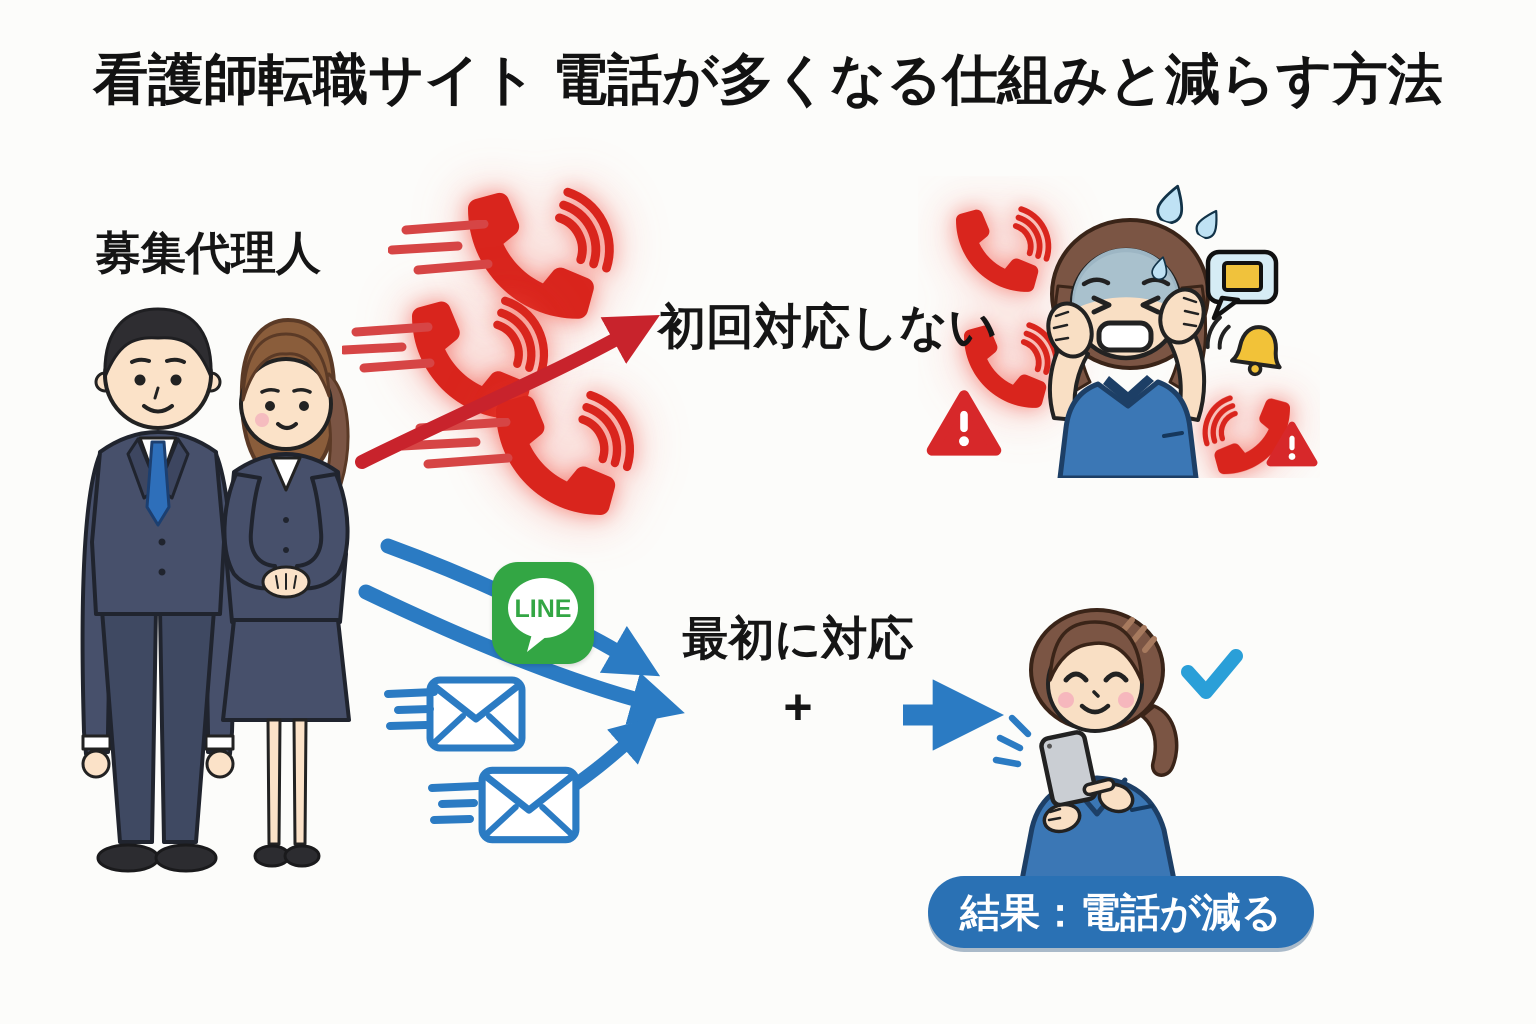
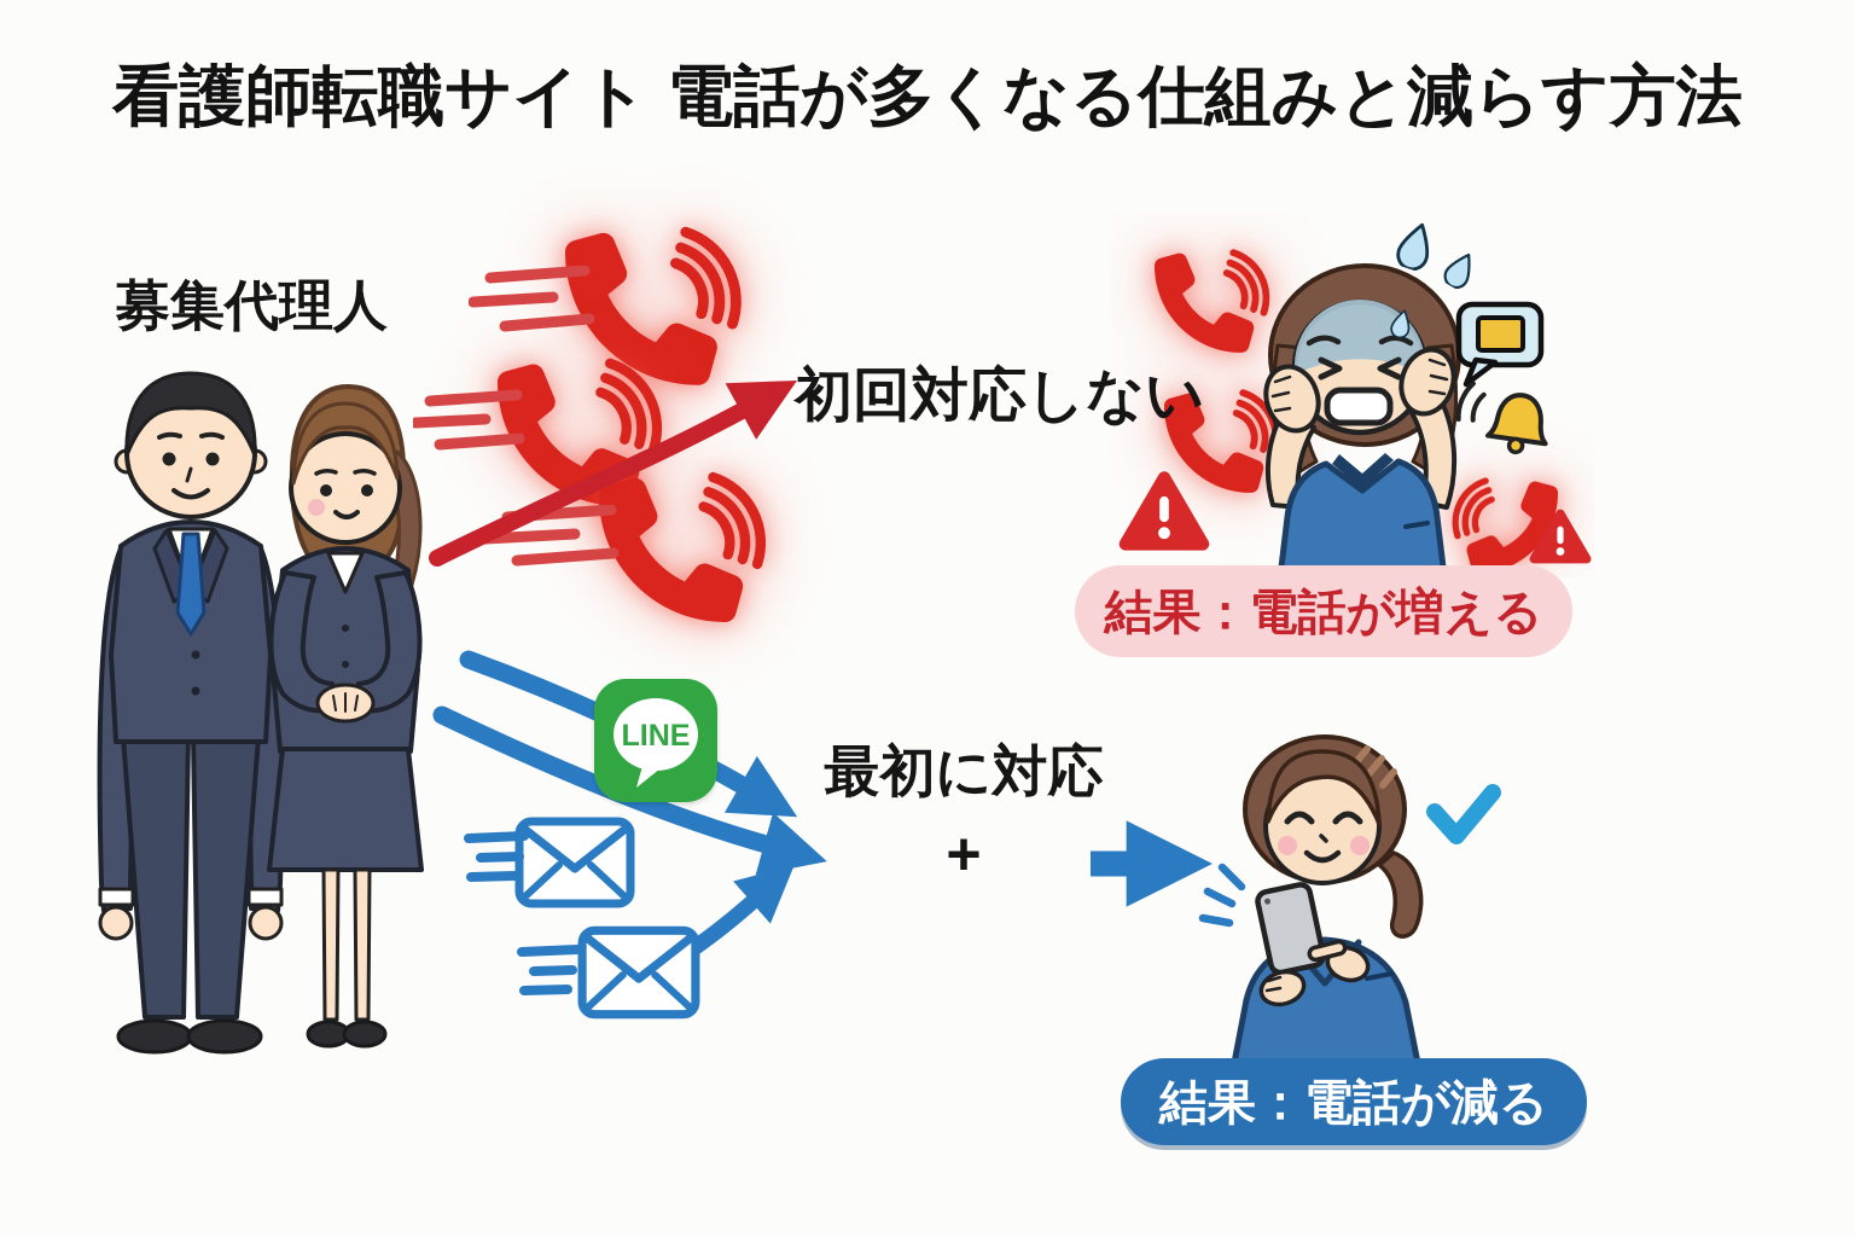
  LINE
  看護師転職サイト 電話が多くなる仕組みと減らす方法
  募集代理人
  初回対応しない
  最初に対応
  +
+ 結果：電話が増える
  結果：電話が減る
